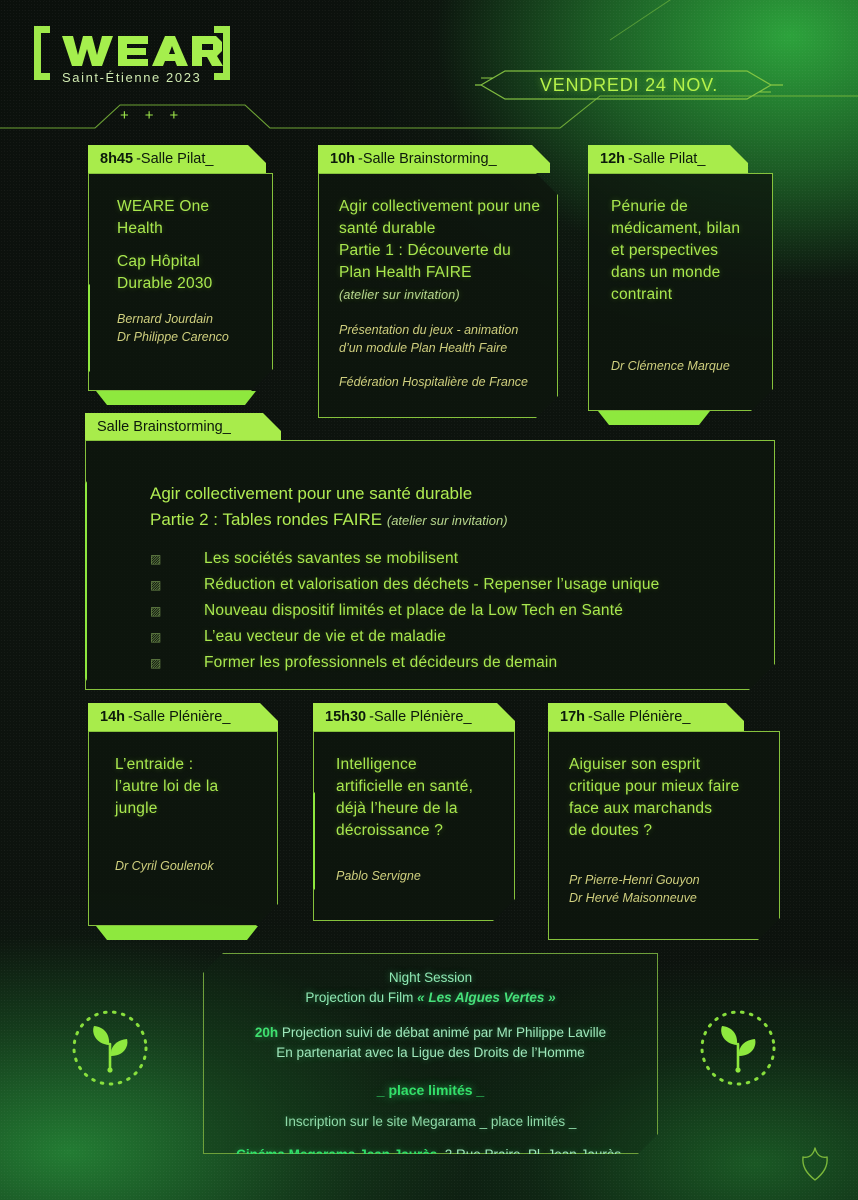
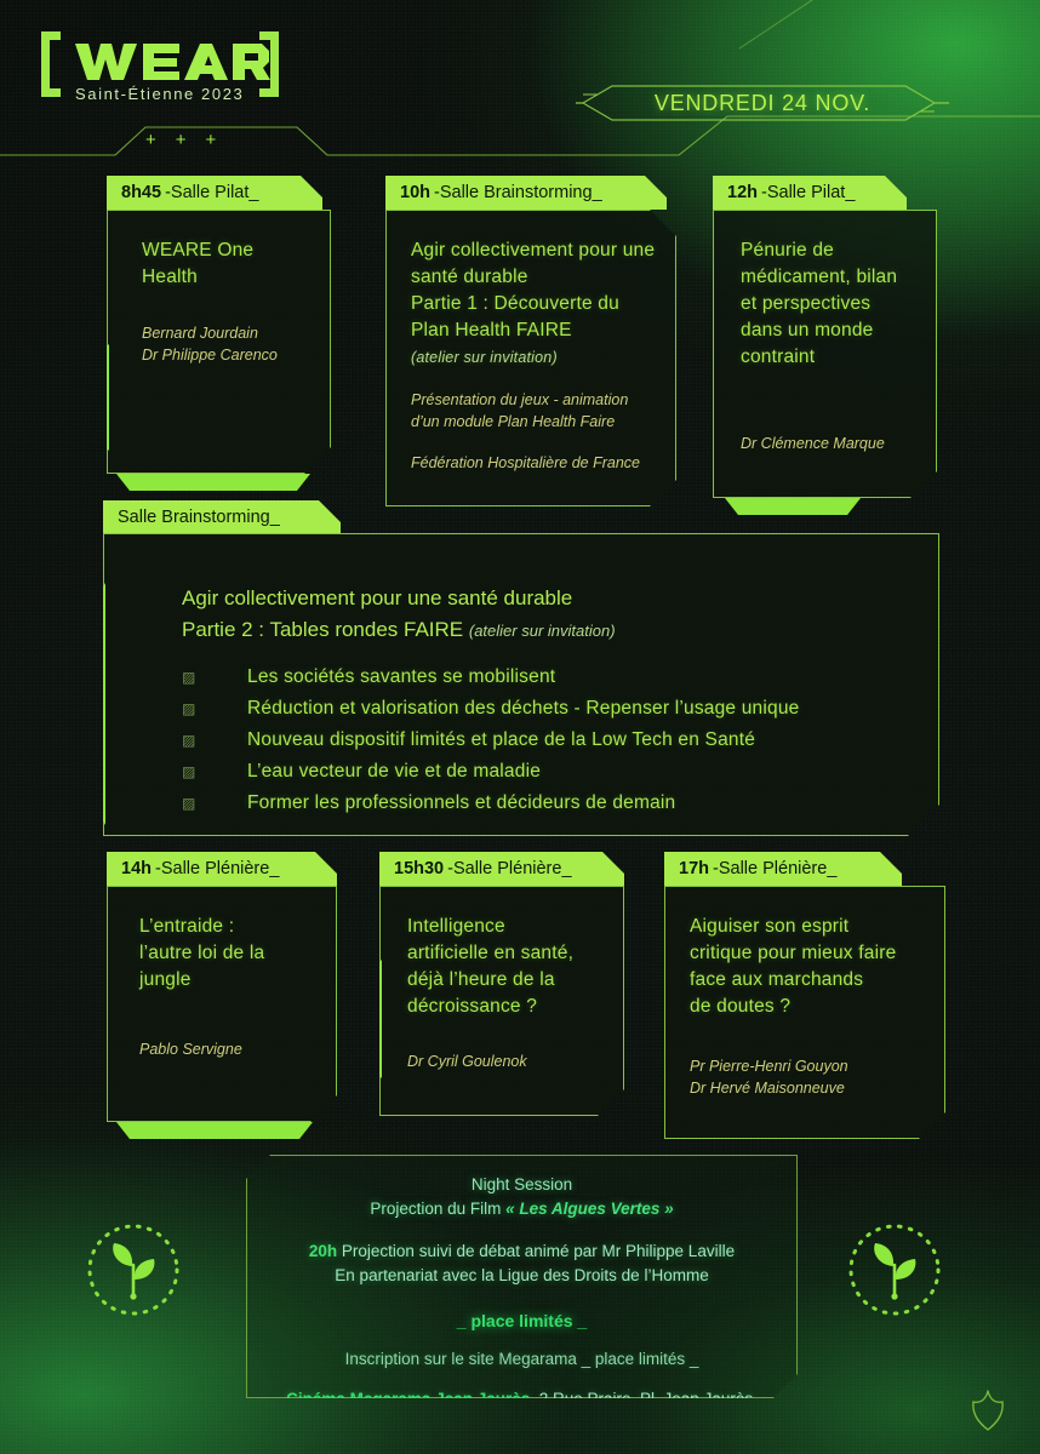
  Saint-Étienne 2023
  VENDREDI 24 NOV.
  +
  +
  +
  8h45
  -
  Salle Pilat_
  WEARE One Health
- Cap Hôpital
- Durable 2030
  Bernard Jourdain
  Dr Philippe Carenco
  10h
  -
  Salle Brainstorming_
  Agir collectivement pour une santé durable
  Partie 1 : Découverte du Plan Health FAIRE
  (atelier sur invitation)
  Présentation du jeux - animation d’un module Plan Health Faire
  Fédération Hospitalière de France
  12h
  -
  Salle Pilat_
  Pénurie de médicament, bilan et perspectives dans un monde contraint
  Dr Clémence Marque
  Salle Brainstorming_
  Agir collectivement pour une santé durable
  Partie 2 : Tables rondes FAIRE (atelier sur invitation)
  ▨
  Les sociétés savantes se mobilisent
  ▨
  Réduction et valorisation des déchets - Repenser l’usage unique
  ▨
  Nouveau dispositif limités et place de la Low Tech en Santé
  ▨
  L’eau vecteur de vie et de maladie
  ▨
  Former les professionnels et décideurs de demain
  14h
  -
  Salle Plénière_
  L’entraide :
  l’autre loi de la
  jungle
- Dr Cyril Goulenok
+ Pablo Servigne
  15h30
  -
  Salle Plénière_
  Intelligence
  artificielle en santé,
  déjà l’heure de la
  décroissance ?
- Pablo Servigne
+ Dr Cyril Goulenok
  17h
  -
  Salle Plénière_
  Aiguiser son esprit
  critique pour mieux faire
  face aux marchands
  de doutes ?
  Pr Pierre-Henri Gouyon
  Dr Hervé Maisonneuve
  Night Session
  Projection du Film « Les Algues Vertes »
  20h Projection suivi de débat animé par Mr Philippe Laville
  En partenariat avec la Ligue des Droits de l’Homme
  _ place limités _
  Inscription sur le site Megarama _ place limités _
